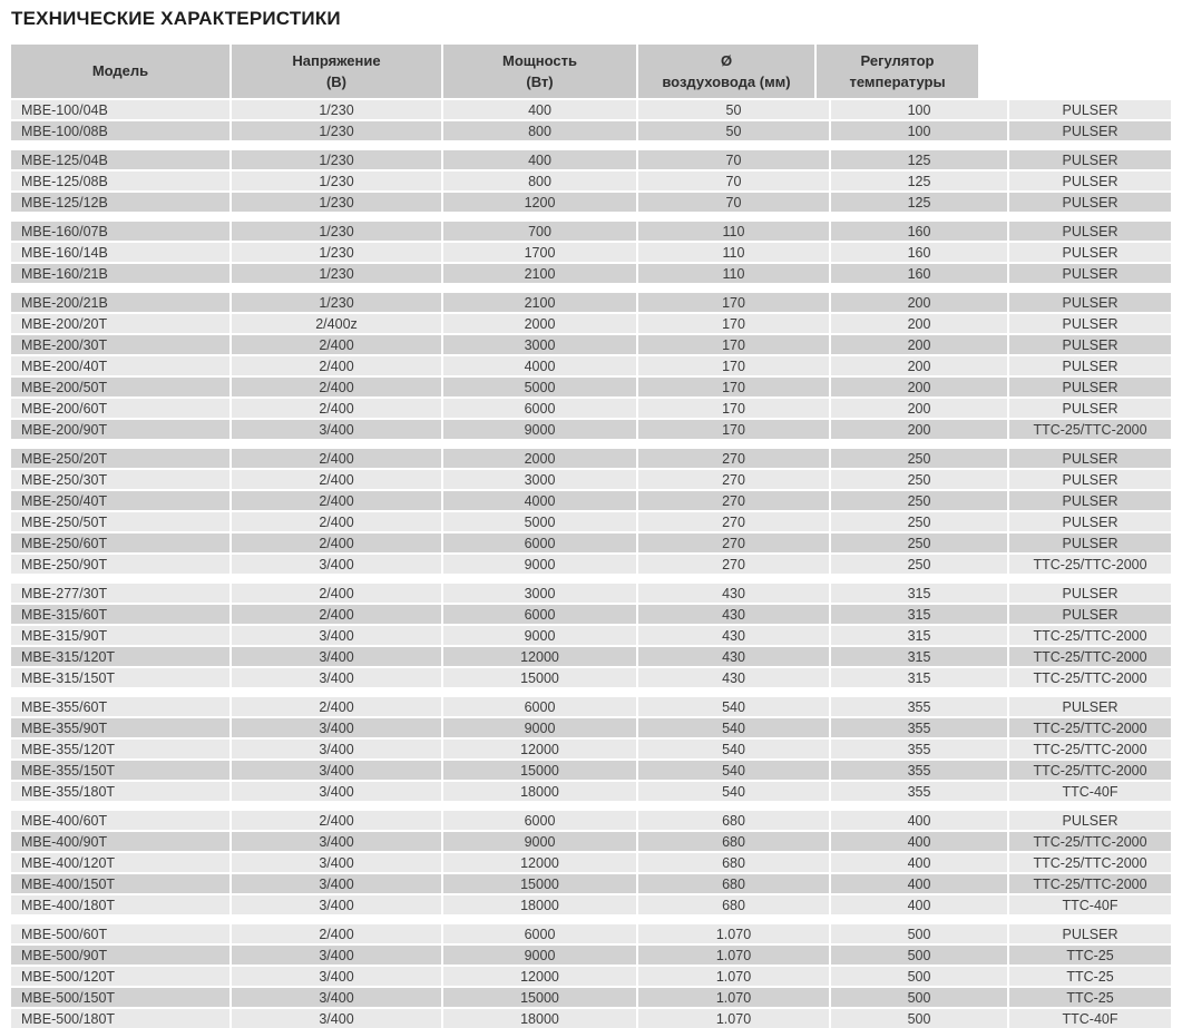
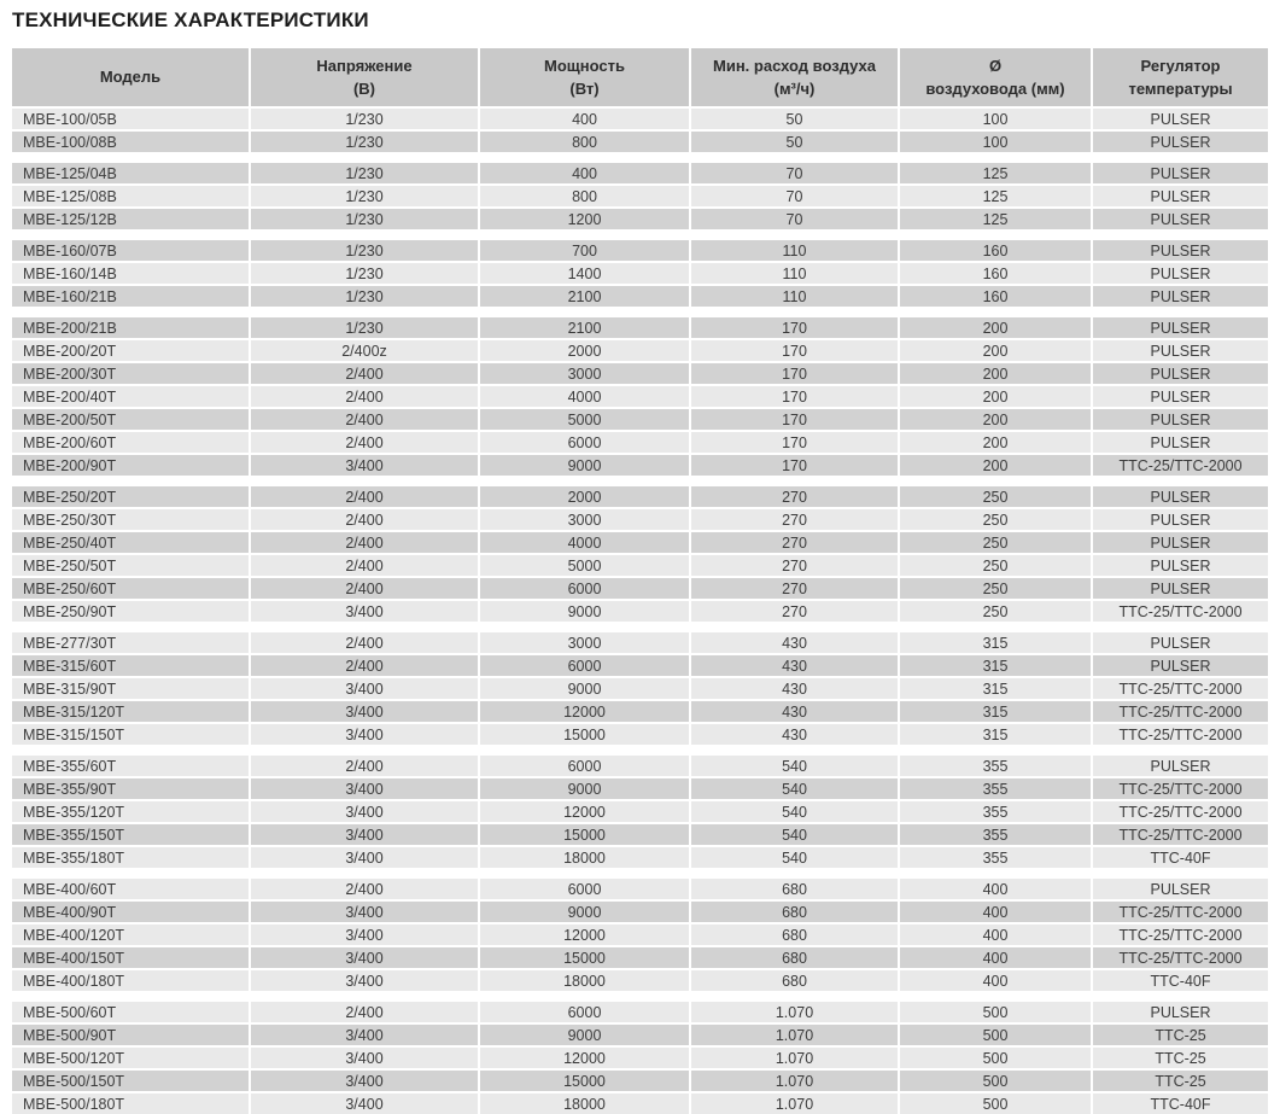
  ТЕХНИЧЕСКИЕ ХАРАКТЕРИСТИКИ
  Модель
  Напряжение
  (В)
  Мощность
  (Вт)
+ Мин. расход воздуха
+ (м³/ч)
  Ø
  воздуховода (мм)
  Регулятор
  температуры
- MBE-100/04B
+ MBE-100/05B
  1/230
  400
  50
  100
  PULSER
  MBE-100/08B
  1/230
  800
  50
  100
  PULSER
  MBE-125/04B
  1/230
  400
  70
  125
  PULSER
  MBE-125/08B
  1/230
  800
  70
  125
  PULSER
  MBE-125/12B
  1/230
  1200
  70
  125
  PULSER
  MBE-160/07B
  1/230
  700
  110
  160
  PULSER
  MBE-160/14B
  1/230
- 1700
+ 1400
  110
  160
  PULSER
  MBE-160/21B
  1/230
  2100
  110
  160
  PULSER
  MBE-200/21B
  1/230
  2100
  170
  200
  PULSER
  MBE-200/20T
  2/400z
  2000
  170
  200
  PULSER
  MBE-200/30T
  2/400
  3000
  170
  200
  PULSER
  MBE-200/40T
  2/400
  4000
  170
  200
  PULSER
  MBE-200/50T
  2/400
  5000
  170
  200
  PULSER
  MBE-200/60T
  2/400
  6000
  170
  200
  PULSER
  MBE-200/90T
  3/400
  9000
  170
  200
  TTC-25/TTC-2000
  MBE-250/20T
  2/400
  2000
  270
  250
  PULSER
  MBE-250/30T
  2/400
  3000
  270
  250
  PULSER
  MBE-250/40T
  2/400
  4000
  270
  250
  PULSER
  MBE-250/50T
  2/400
  5000
  270
  250
  PULSER
  MBE-250/60T
  2/400
  6000
  270
  250
  PULSER
  MBE-250/90T
  3/400
  9000
  270
  250
  TTC-25/TTC-2000
  MBE-277/30T
  2/400
  3000
  430
  315
  PULSER
  MBE-315/60T
  2/400
  6000
  430
  315
  PULSER
  MBE-315/90T
  3/400
  9000
  430
  315
  TTC-25/TTC-2000
  MBE-315/120T
  3/400
  12000
  430
  315
  TTC-25/TTC-2000
  MBE-315/150T
  3/400
  15000
  430
  315
  TTC-25/TTC-2000
  MBE-355/60T
  2/400
  6000
  540
  355
  PULSER
  MBE-355/90T
  3/400
  9000
  540
  355
  TTC-25/TTC-2000
  MBE-355/120T
  3/400
  12000
  540
  355
  TTC-25/TTC-2000
  MBE-355/150T
  3/400
  15000
  540
  355
  TTC-25/TTC-2000
  MBE-355/180T
  3/400
  18000
  540
  355
  TTC-40F
  MBE-400/60T
  2/400
  6000
  680
  400
  PULSER
  MBE-400/90T
  3/400
  9000
  680
  400
  TTC-25/TTC-2000
  MBE-400/120T
  3/400
  12000
  680
  400
  TTC-25/TTC-2000
  MBE-400/150T
  3/400
  15000
  680
  400
  TTC-25/TTC-2000
  MBE-400/180T
  3/400
  18000
  680
  400
  TTC-40F
  MBE-500/60T
  2/400
  6000
  1.070
  500
  PULSER
  MBE-500/90T
  3/400
  9000
  1.070
  500
  TTC-25
  MBE-500/120T
  3/400
  12000
  1.070
  500
  TTC-25
  MBE-500/150T
  3/400
  15000
  1.070
  500
  TTC-25
  MBE-500/180T
  3/400
  18000
  1.070
  500
  TTC-40F
